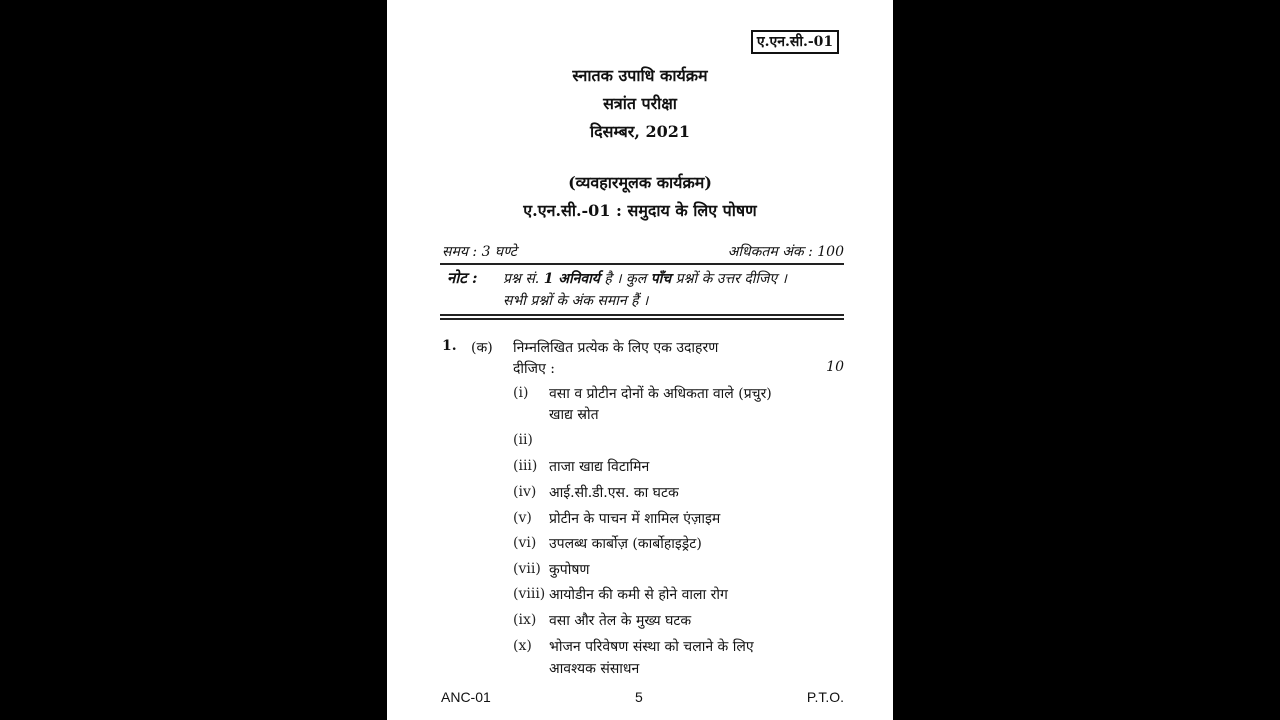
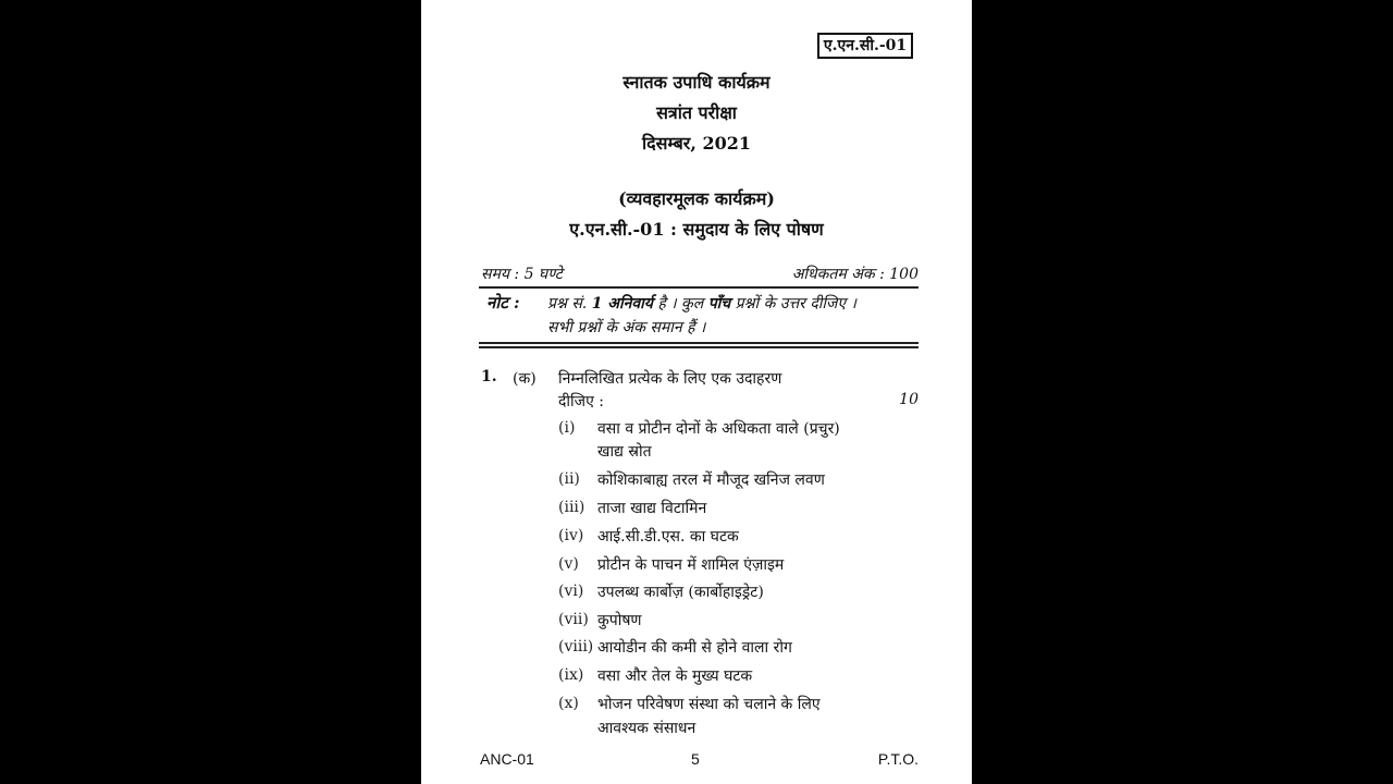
  ए.एन.सी.-01
  स्नातक उपाधि कार्यक्रम
  सत्रांत परीक्षा
  दिसम्बर, 2021
  (व्यवहारमूलक कार्यक्रम)
  ए.एन.सी.-01 : समुदाय के लिए पोषण
- समय : 3 घण्टे
+ समय : 5 घण्टे
  अधिकतम अंक : 100
  नोट :
  प्रश्न सं. 1 अनिवार्य है । कुल पाँच प्रश्नों के उत्तर दीजिए ।
  सभी प्रश्नों के अंक समान हैं ।
  1.
  (क)
  निम्नलिखित प्रत्येक के लिए एक उदाहरण
  दीजिए :
  10
  (i)
  वसा व प्रोटीन दोनों के अधिकता वाले (प्रचुर)
  खाद्य स्रोत
  (ii)
+ कोशिकाबाह्य तरल में मौजूद खनिज लवण
  (iii)
  ताजा खाद्य विटामिन
  (iv)
  आई.सी.डी.एस. का घटक
  (v)
  प्रोटीन के पाचन में शामिल एंज़ाइम
  (vi)
  उपलब्ध कार्बोज़ (कार्बोहाइड्रेट)
  (vii)
  कुपोषण
  (viii)
  आयोडीन की कमी से होने वाला रोग
  (ix)
  वसा और तेल के मुख्य घटक
  (x)
  भोजन परिवेषण संस्था को चलाने के लिए
  आवश्यक संसाधन
  ANC-01
  5
  P.T.O.
